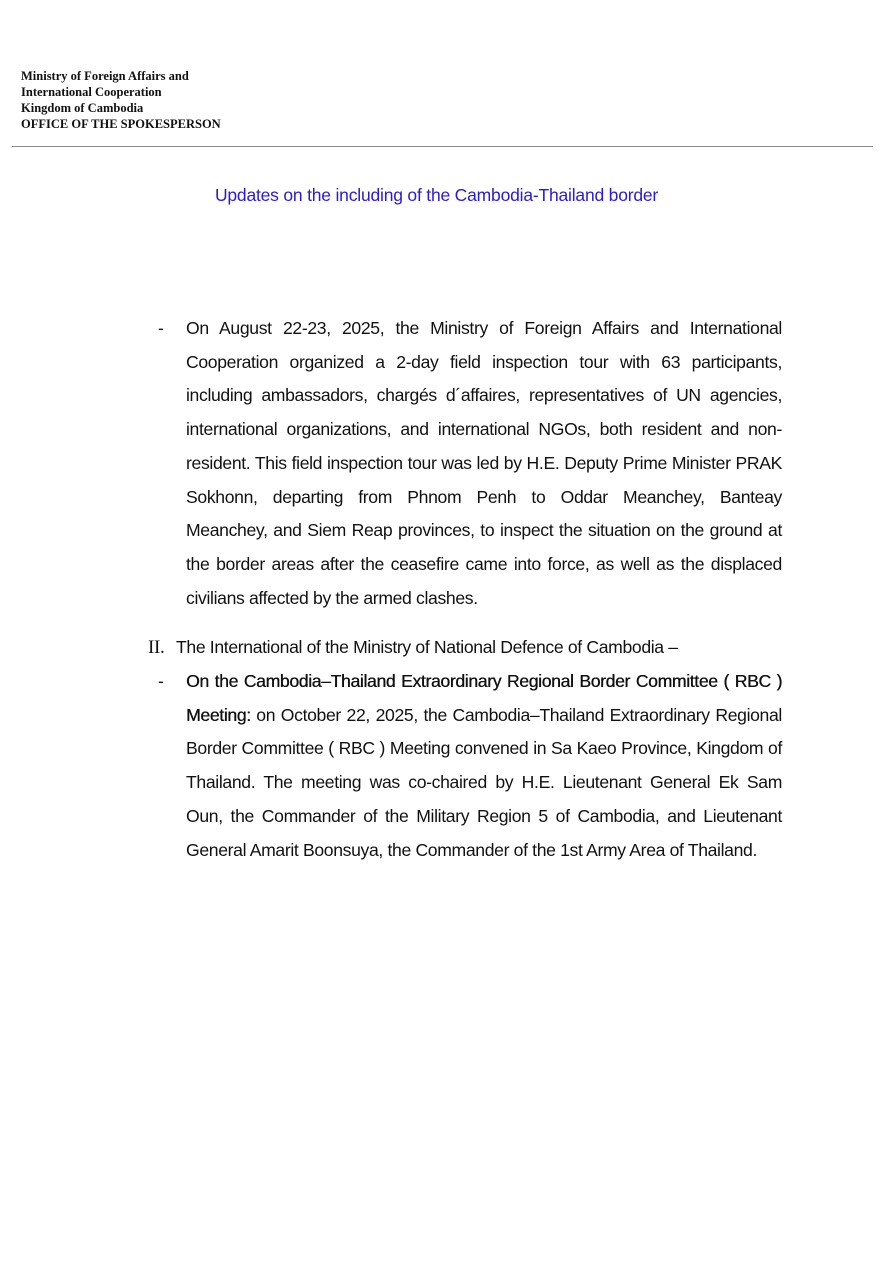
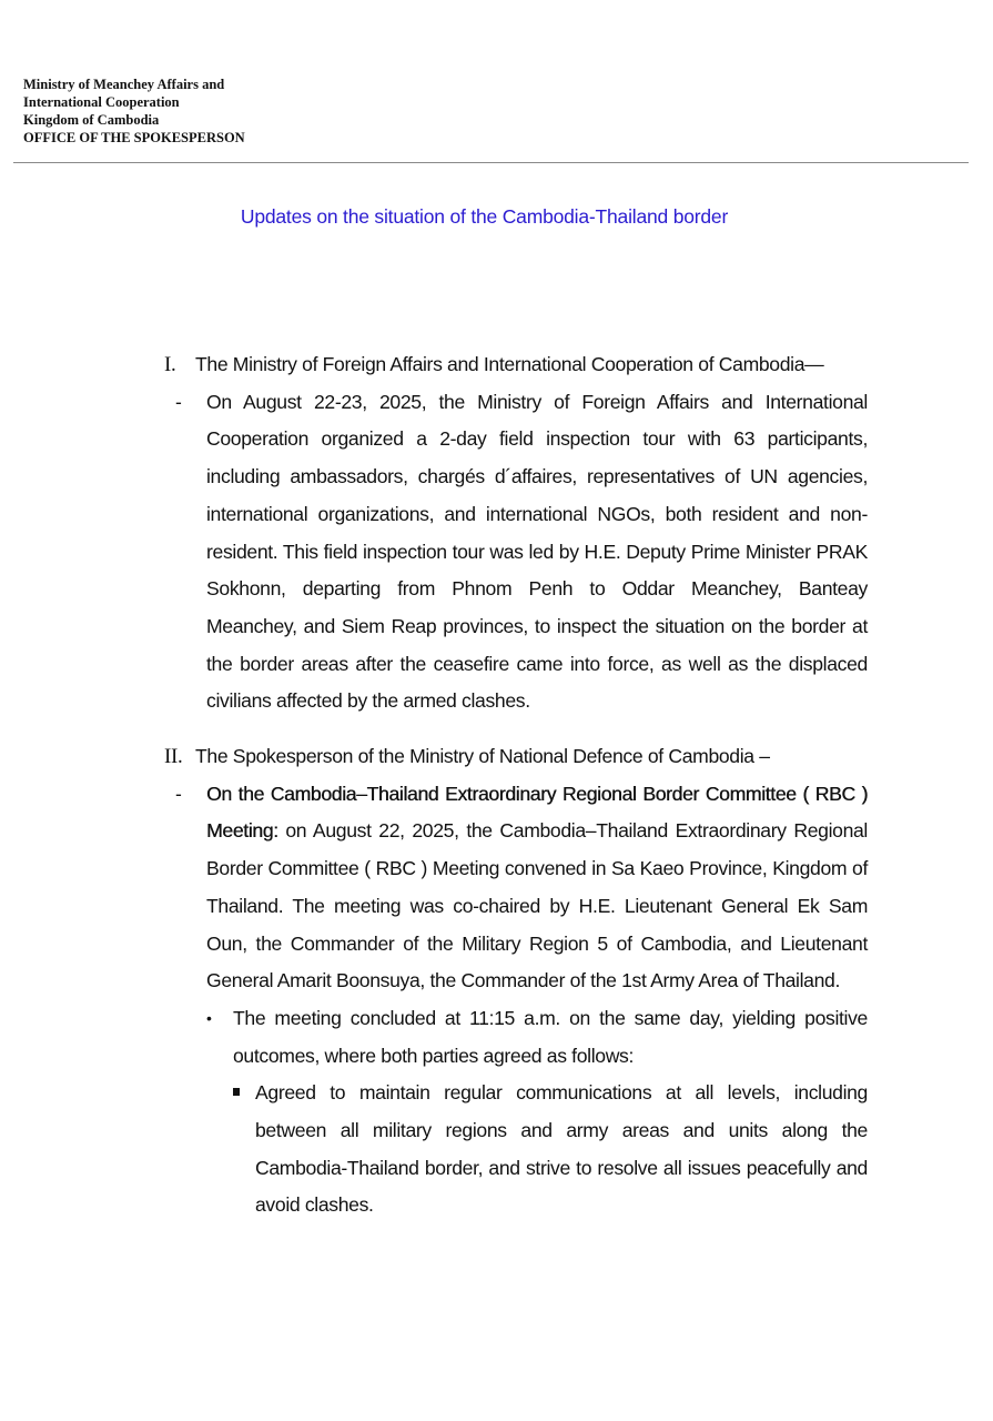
- Ministry of Foreign Affairs and
+ Ministry of Meanchey Affairs and
  International Cooperation
  Kingdom of Cambodia
  OFFICE OF THE SPOKESPERSON
- Updates on the including of the Cambodia-Thailand border
+ Updates on the situation of the Cambodia-Thailand border
+ I.
+ The Ministry of Foreign Affairs and International Cooperation of Cambodia—
  -
- On August 22-23, 2025, the Ministry of Foreign Affairs and International Cooperation organized a 2-day field inspection tour with 63 participants, including ambassadors, chargés d´affaires, representatives of UN agencies, international organizations, and international NGOs, both resident and non-resident. This field inspection tour was led by H.E. Deputy Prime Minister PRAK Sokhonn, departing from Phnom Penh to Oddar Meanchey, Banteay Meanchey, and Siem Reap provinces, to inspect the situation on the ground at the border areas after the ceasefire came into force, as well as the displaced civilians affected by the armed clashes.
+ On August 22-23, 2025, the Ministry of Foreign Affairs and International Cooperation organized a 2-day field inspection tour with 63 participants, including ambassadors, chargés d´affaires, representatives of UN agencies, international organizations, and international NGOs, both resident and non-resident. This field inspection tour was led by H.E. Deputy Prime Minister PRAK Sokhonn, departing from Phnom Penh to Oddar Meanchey, Banteay Meanchey, and Siem Reap provinces, to inspect the situation on the border at the border areas after the ceasefire came into force, as well as the displaced civilians affected by the armed clashes.
  II.
- The International of the Ministry of National Defence of Cambodia –
+ The Spokesperson of the Ministry of National Defence of Cambodia –
  -
- On the Cambodia–Thailand Extraordinary Regional Border Committee ( RBC ) Meeting: on October 22, 2025, the Cambodia–Thailand Extraordinary Regional Border Committee ( RBC ) Meeting convened in Sa Kaeo Province, Kingdom of Thailand. The meeting was co-chaired by H.E. Lieutenant General Ek Sam Oun, the Commander of the Military Region 5 of Cambodia, and Lieutenant General Amarit Boonsuya, the Commander of the 1st Army Area of Thailand.
+ On the Cambodia–Thailand Extraordinary Regional Border Committee ( RBC ) Meeting: on August 22, 2025, the Cambodia–Thailand Extraordinary Regional Border Committee ( RBC ) Meeting convened in Sa Kaeo Province, Kingdom of Thailand. The meeting was co-chaired by H.E. Lieutenant General Ek Sam Oun, the Commander of the Military Region 5 of Cambodia, and Lieutenant General Amarit Boonsuya, the Commander of the 1st Army Area of Thailand.
+ •
+ The meeting concluded at 11:15 a.m. on the same day, yielding positive outcomes, where both parties agreed as follows:
+ Agreed to maintain regular communications at all levels, including between all military regions and army areas and units along the Cambodia-Thailand border, and strive to resolve all issues peacefully and avoid clashes.
